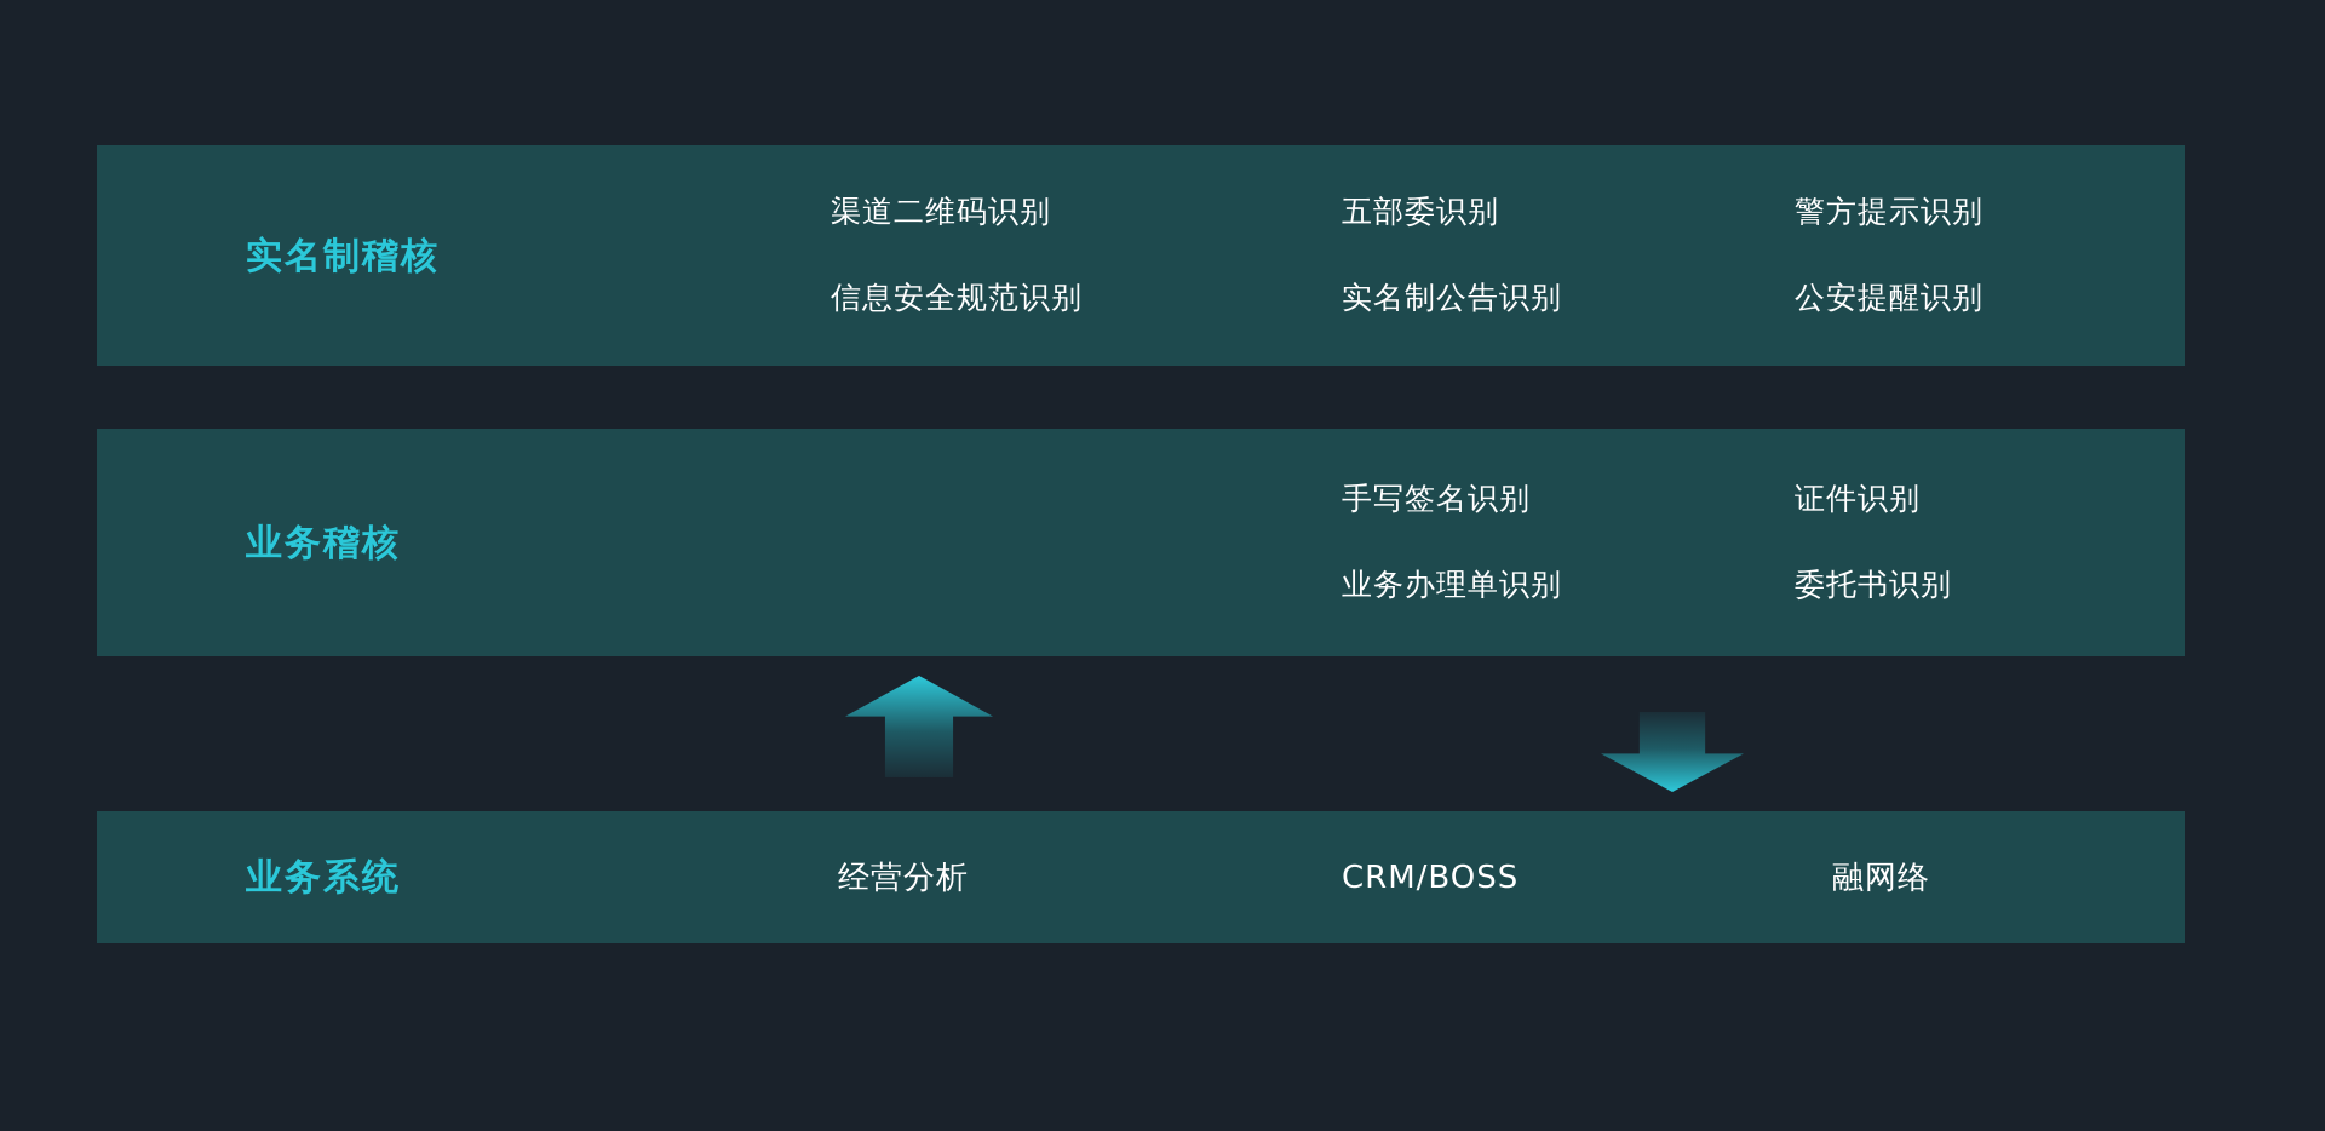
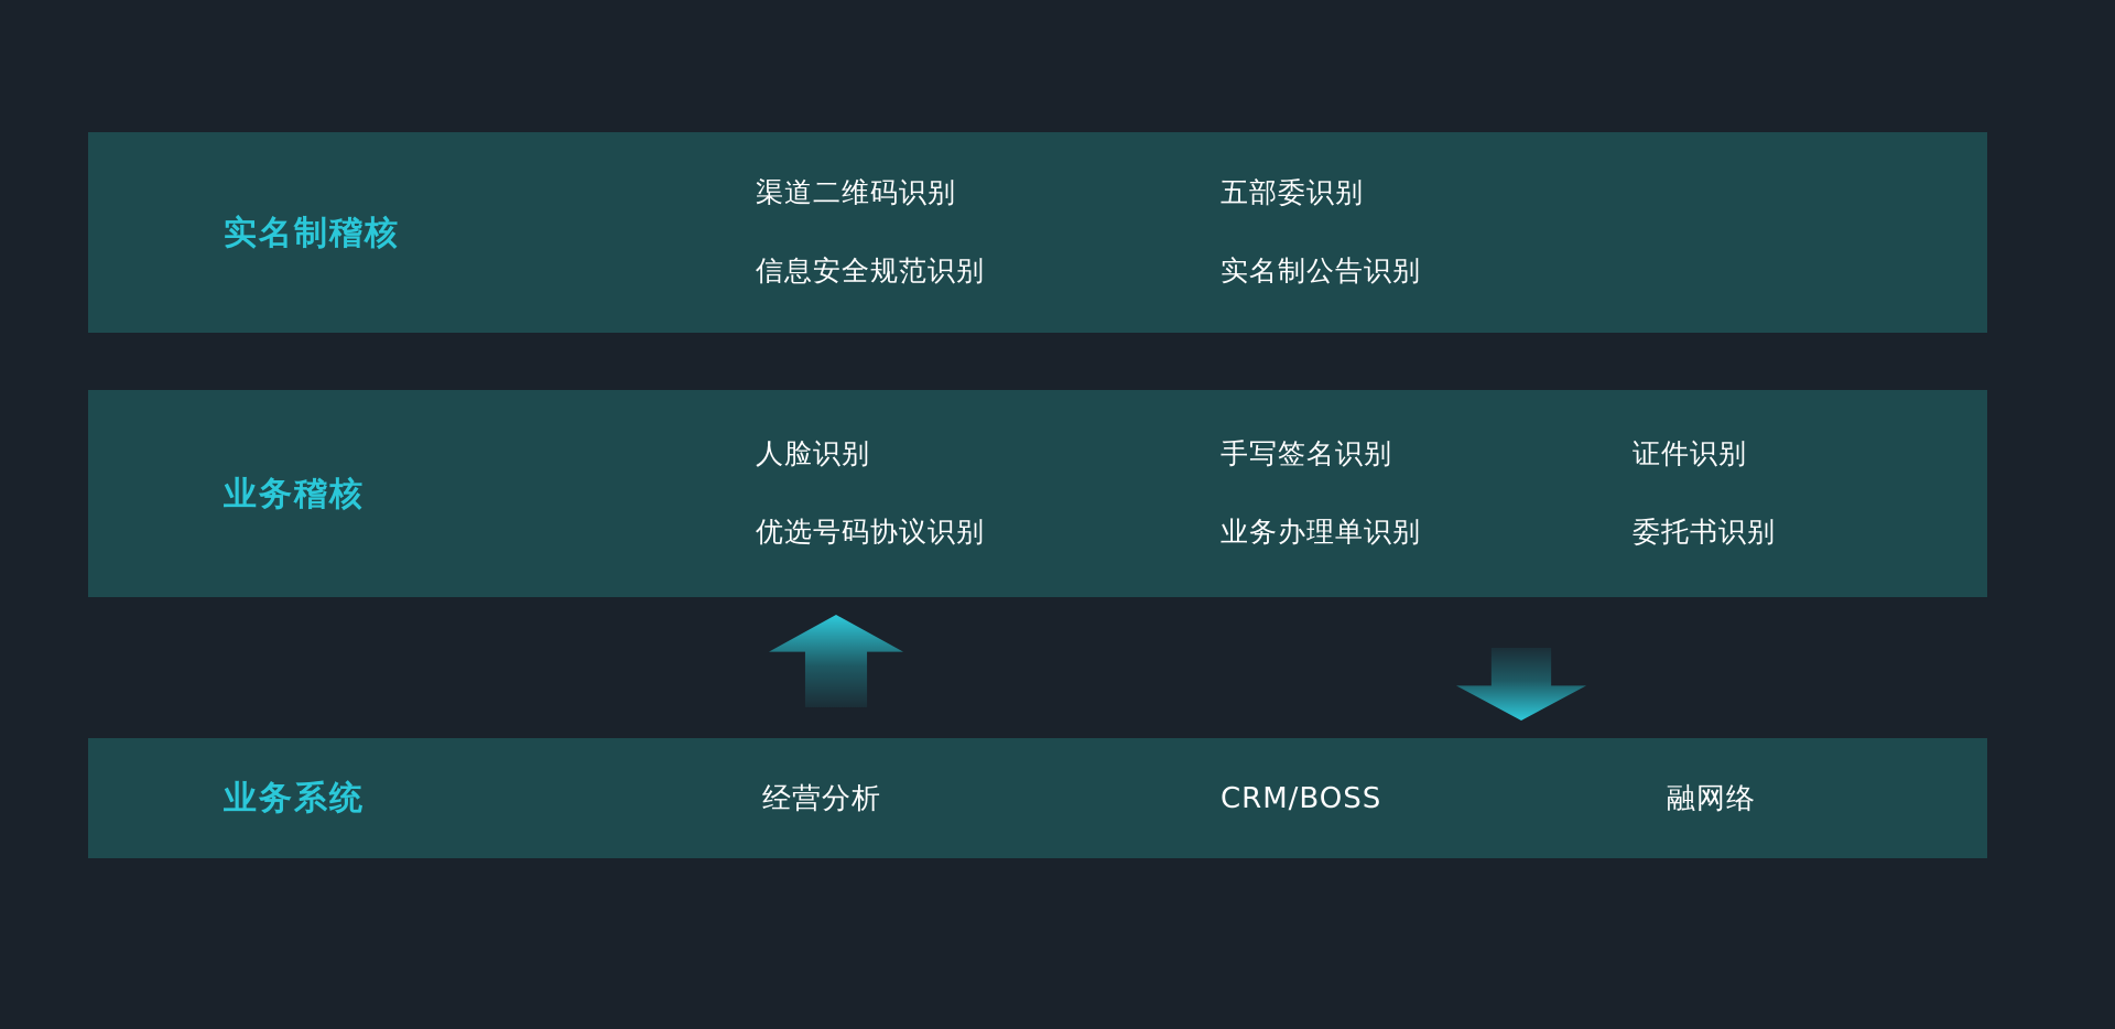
  实名制稽核
  渠道二维码识别
  信息安全规范识别
  五部委识别
  实名制公告识别
- 警方提示识别
- 公安提醒识别
  业务稽核
+ 人脸识别
+ 优选号码协议识别
  手写签名识别
  业务办理单识别
  证件识别
  委托书识别
  业务系统
  经营分析
  CRM/BOSS
  融网络
